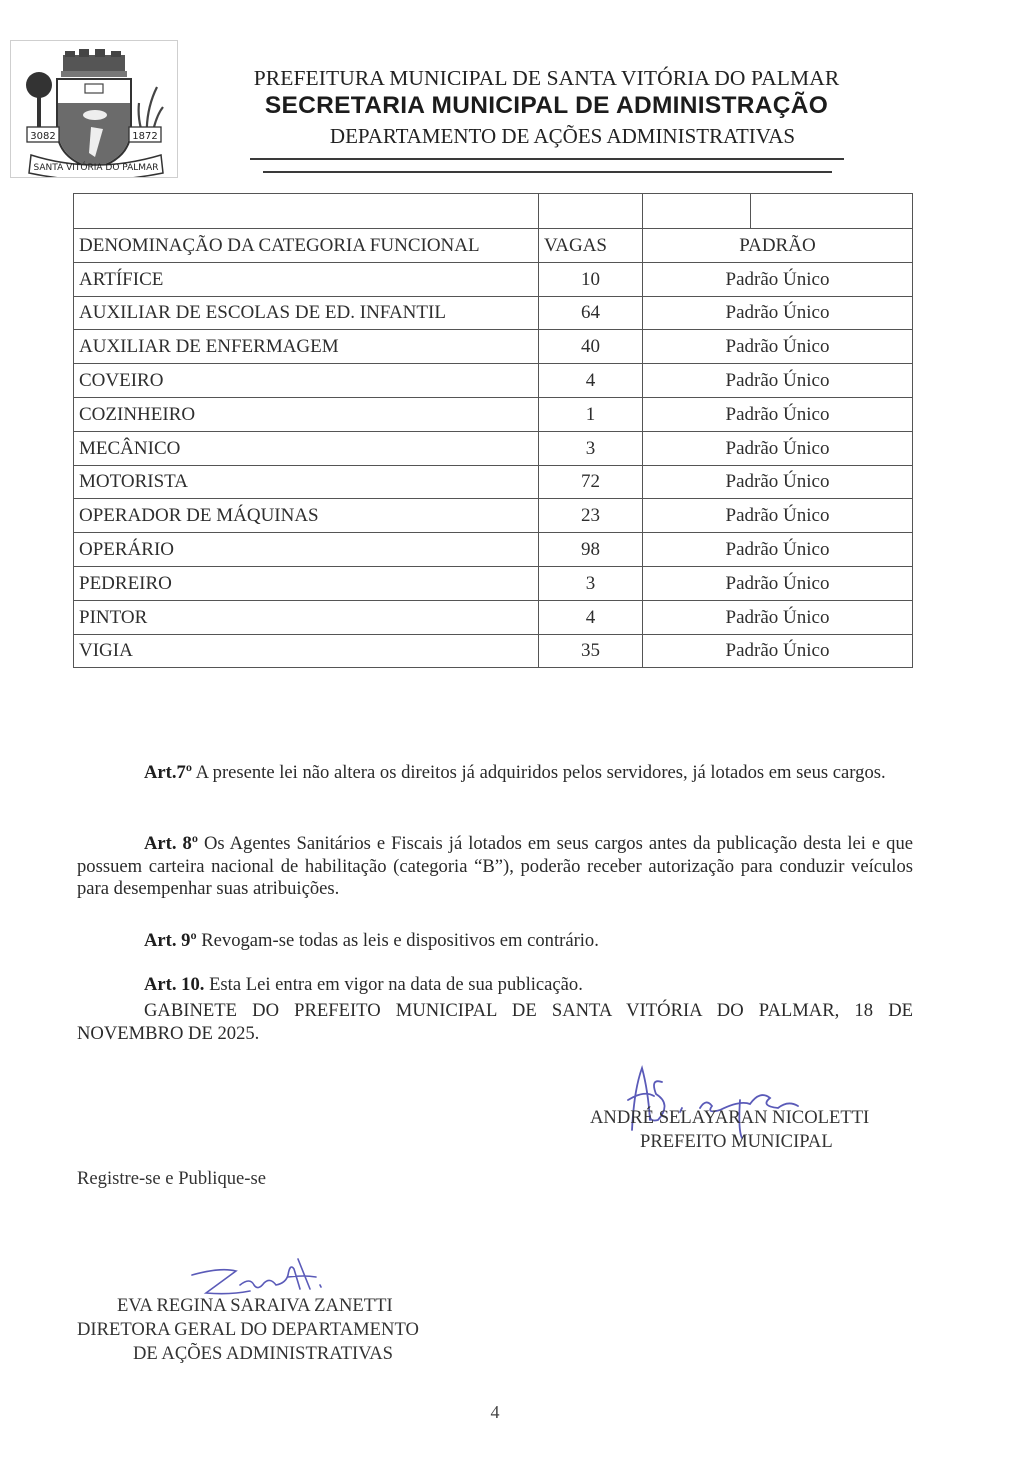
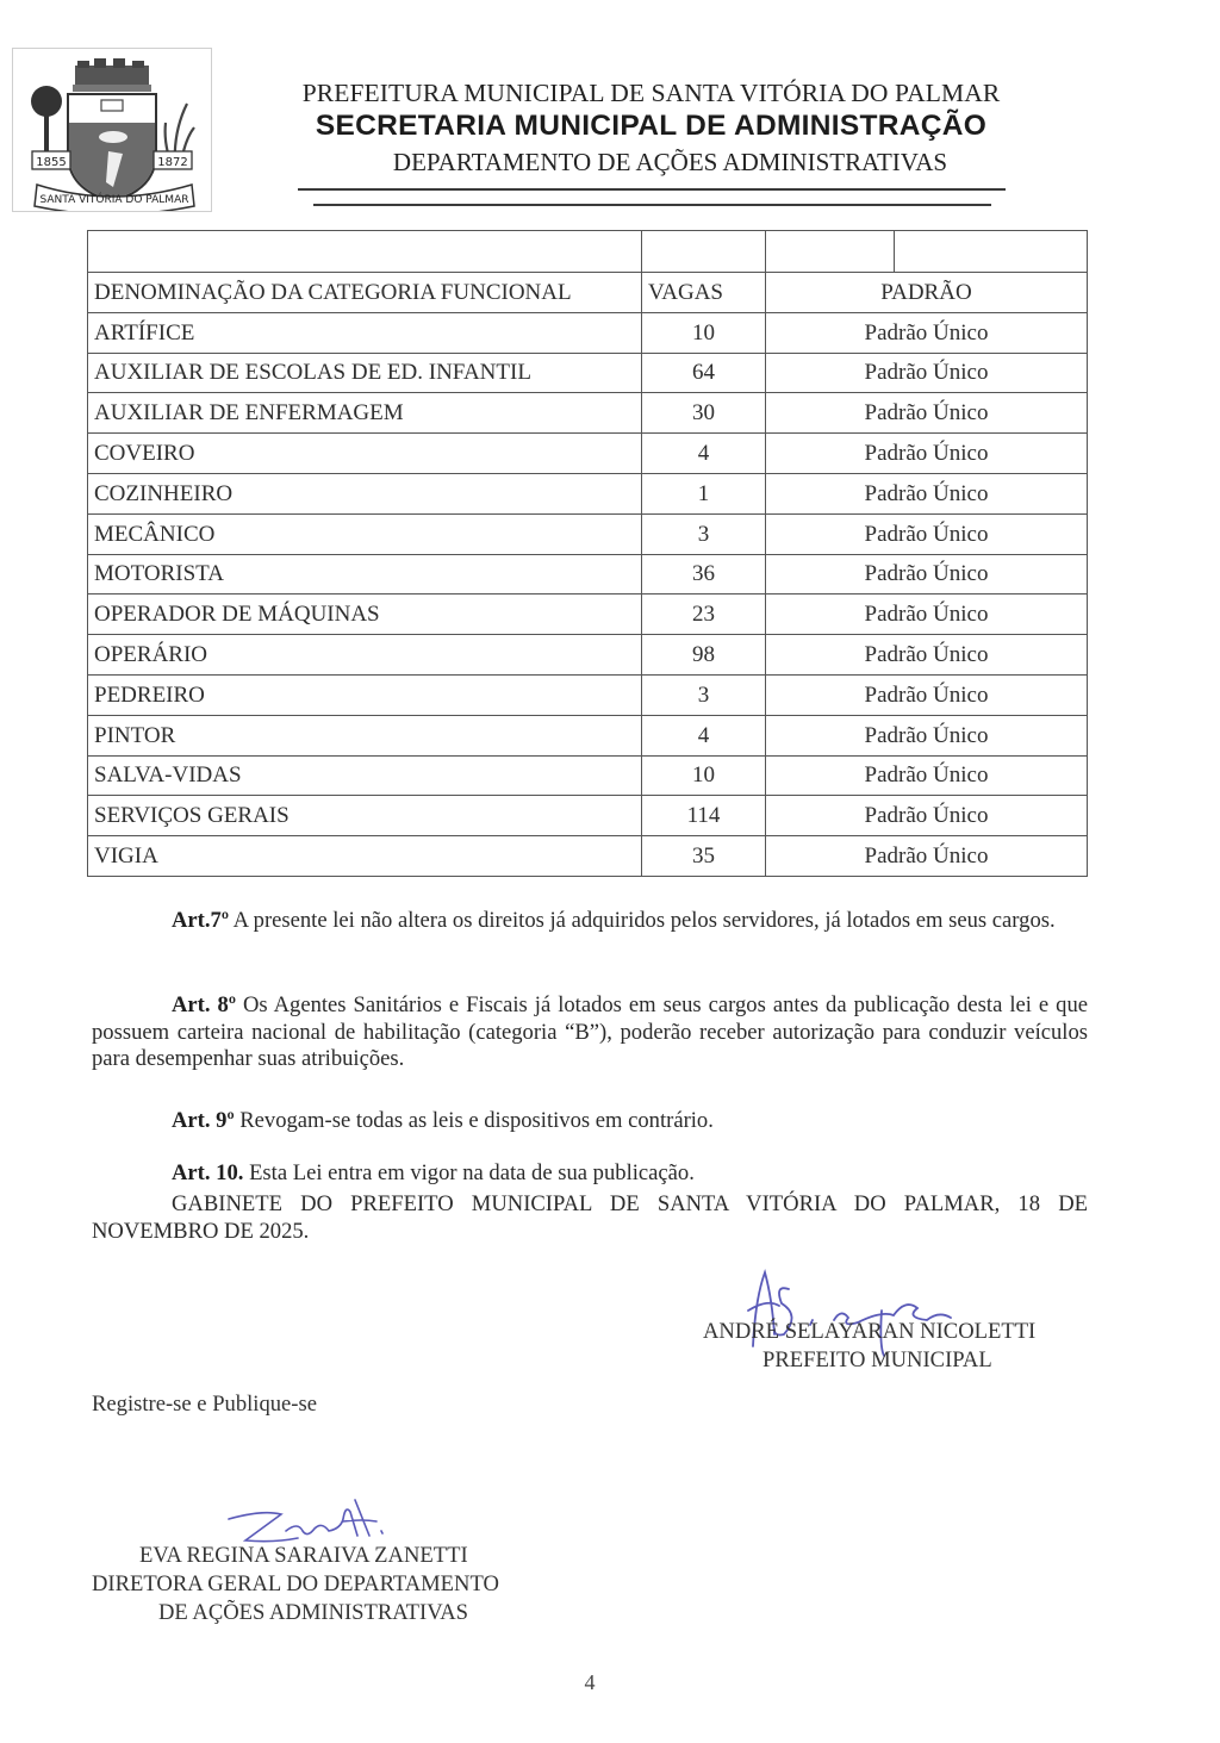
- 3082
+ 1855
  1872
  SANTA VITÓRIA DO PALMAR
  PREFEITURA MUNICIPAL DE SANTA VITÓRIA DO PALMAR
  SECRETARIA MUNICIPAL DE ADMINISTRAÇÃO
  DEPARTAMENTO DE AÇÕES ADMINISTRATIVAS
  DENOMINAÇÃO DA CATEGORIA FUNCIONAL	VAGAS	PADRÃO
  ARTÍFICE	10	Padrão Único
  AUXILIAR DE ESCOLAS DE ED. INFANTIL	64	Padrão Único
- AUXILIAR DE ENFERMAGEM	40	Padrão Único
+ AUXILIAR DE ENFERMAGEM	30	Padrão Único
  COVEIRO	4	Padrão Único
  COZINHEIRO	1	Padrão Único
  MECÂNICO	3	Padrão Único
- MOTORISTA	72	Padrão Único
+ MOTORISTA	36	Padrão Único
  OPERADOR DE MÁQUINAS	23	Padrão Único
  OPERÁRIO	98	Padrão Único
  PEDREIRO	3	Padrão Único
  PINTOR	4	Padrão Único
+ SALVA-VIDAS	10	Padrão Único
+ SERVIÇOS GERAIS	114	Padrão Único
  VIGIA	35	Padrão Único
  Art.7º A presente lei não altera os direitos já adquiridos pelos servidores, já lotados em seus cargos.
  Art. 8º Os Agentes Sanitários e Fiscais já lotados em seus cargos antes da publicação desta lei e que possuem carteira nacional de habilitação (categoria “B”), poderão receber autorização para conduzir veículos para desempenhar suas atribuições.
  Art. 9º Revogam-se todas as leis e dispositivos em contrário.
  Art. 10. Esta Lei entra em vigor na data de sua publicação.
  GABINETE DO PREFEITO MUNICIPAL DE SANTA VITÓRIA DO PALMAR, 18 DE NOVEMBRO DE 2025.
  ANDRÉ SELAYARAN NICOLETTI
  PREFEITO MUNICIPAL
  Registre-se e Publique-se
  EVA REGINA SARAIVA ZANETTI
  DIRETORA GERAL DO DEPARTAMENTO
  DE AÇÕES ADMINISTRATIVAS
  4
